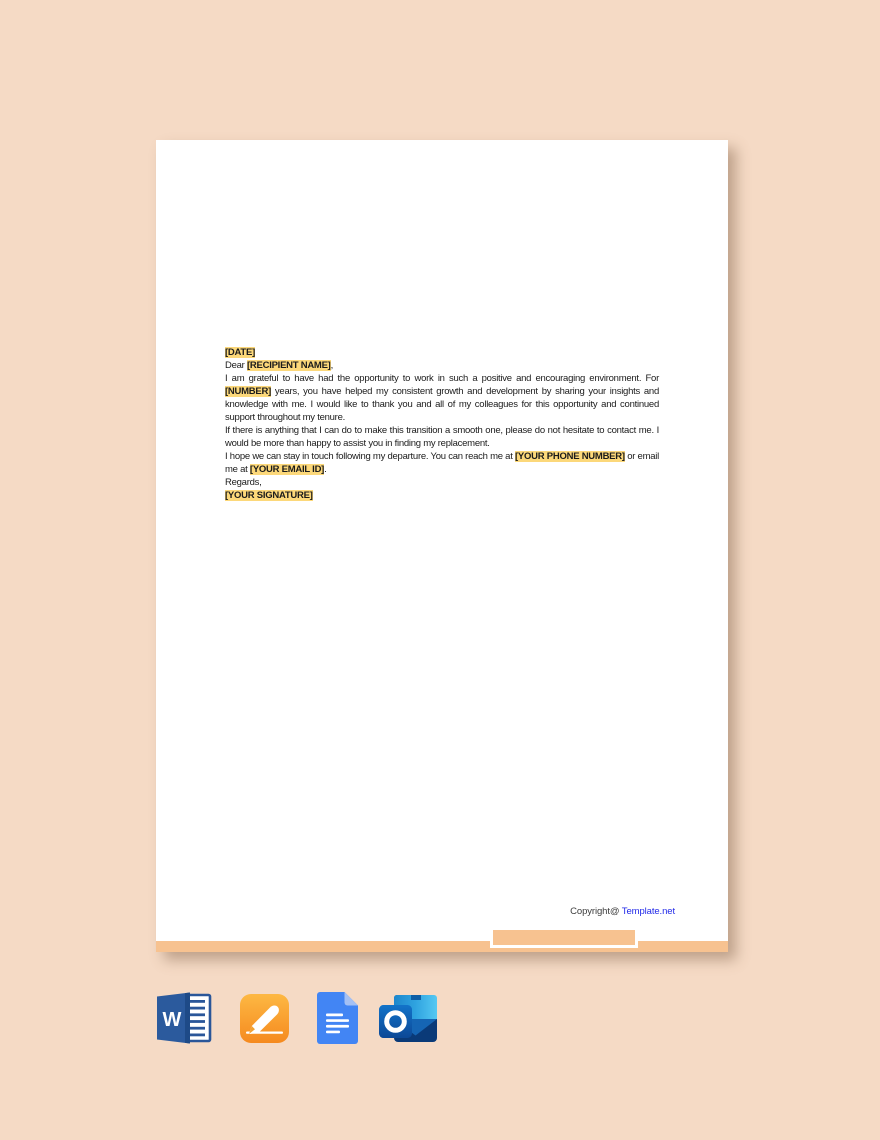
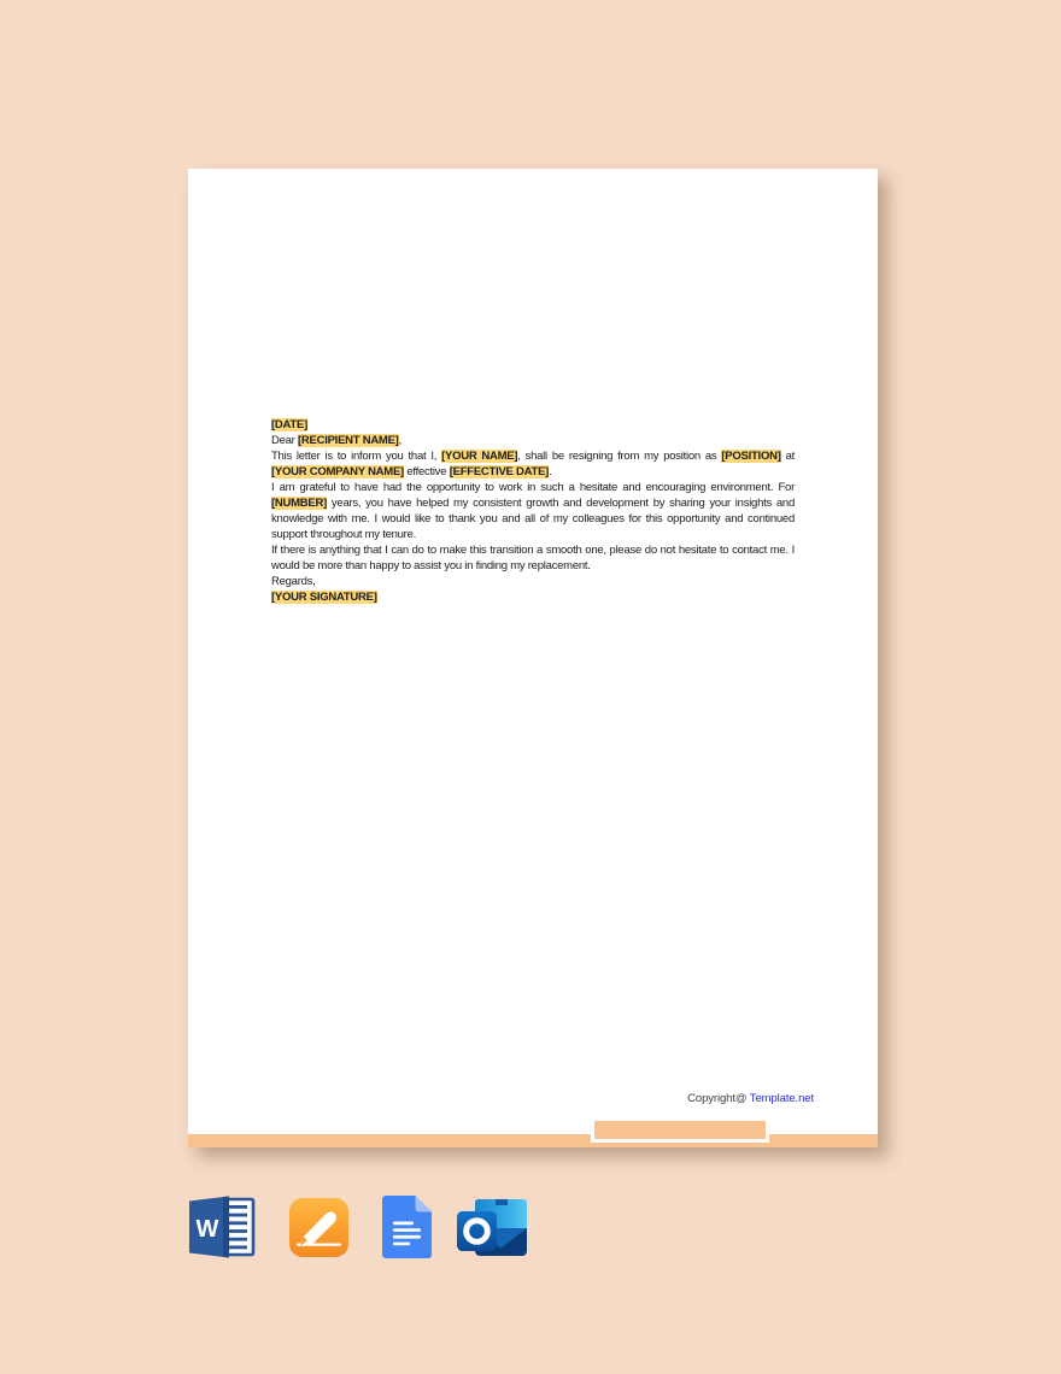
  [DATE]
  Dear [RECIPIENT NAME],
+ This letter is to inform you that I, [YOUR NAME], shall be resigning from my position as [POSITION] at [YOUR COMPANY NAME] effective [EFFECTIVE DATE].
- I am grateful to have had the opportunity to work in such a positive and encouraging environment. For [NUMBER] years, you have helped my consistent growth and development by sharing your insights and knowledge with me. I would like to thank you and all of my colleagues for this opportunity and continued support throughout my tenure.
+ I am grateful to have had the opportunity to work in such a hesitate and encouraging environment. For [NUMBER] years, you have helped my consistent growth and development by sharing your insights and knowledge with me. I would like to thank you and all of my colleagues for this opportunity and continued support throughout my tenure.
  If there is anything that I can do to make this transition a smooth one, please do not hesitate to contact me. I would be more than happy to assist you in finding my replacement.
- I hope we can stay in touch following my departure. You can reach me at [YOUR PHONE NUMBER] or email me at [YOUR EMAIL ID].
  Regards,
  [YOUR SIGNATURE]
  Copyright@ Template.net
  W
